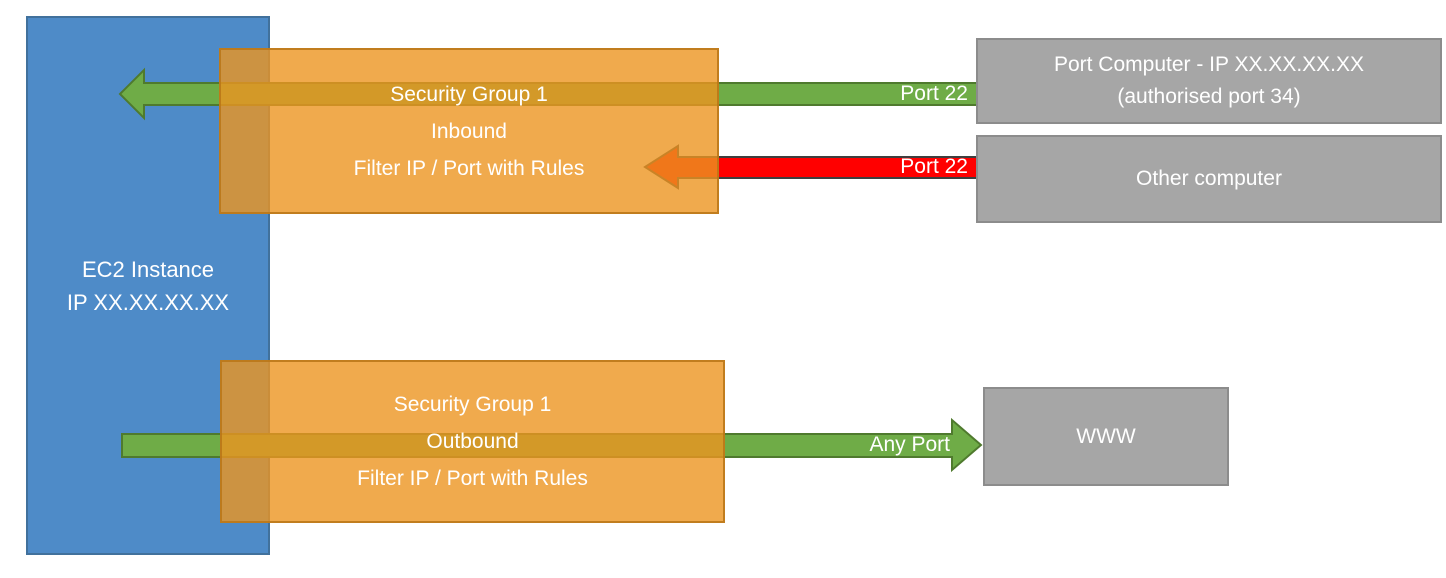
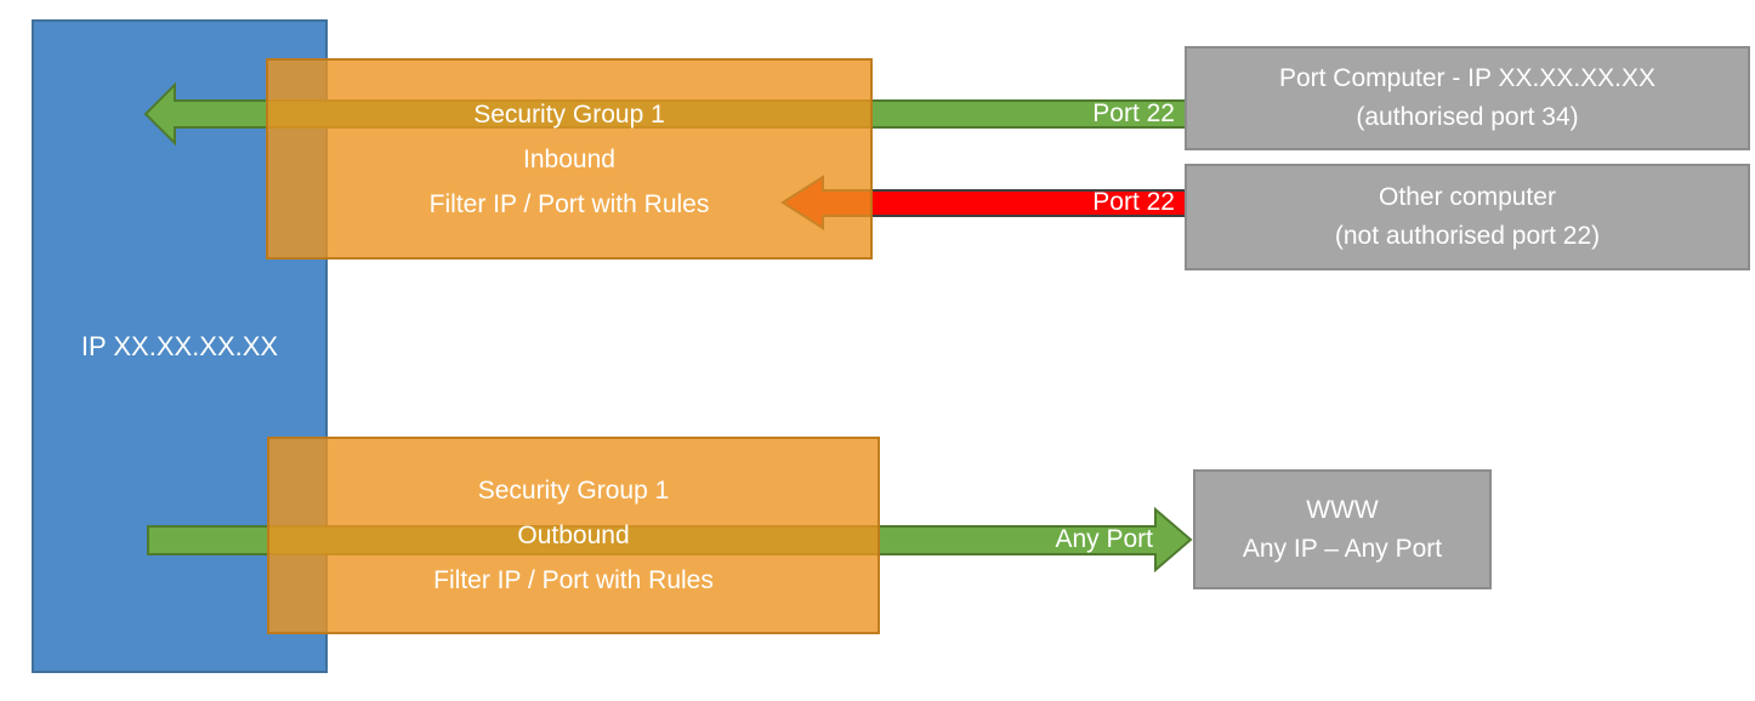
- EC2 Instance
  IP XX.XX.XX.XX
  Security Group 1
  Inbound
  Filter IP / Port with Rules
  Security Group 1
  Outbound
  Filter IP / Port with Rules
  Port 22
  Port 22
  Any Port
  Port Computer - IP XX.XX.XX.XX
  (authorised port 34)
  Other computer
+ (not authorised port 22)
  WWW
+ Any IP – Any Port
